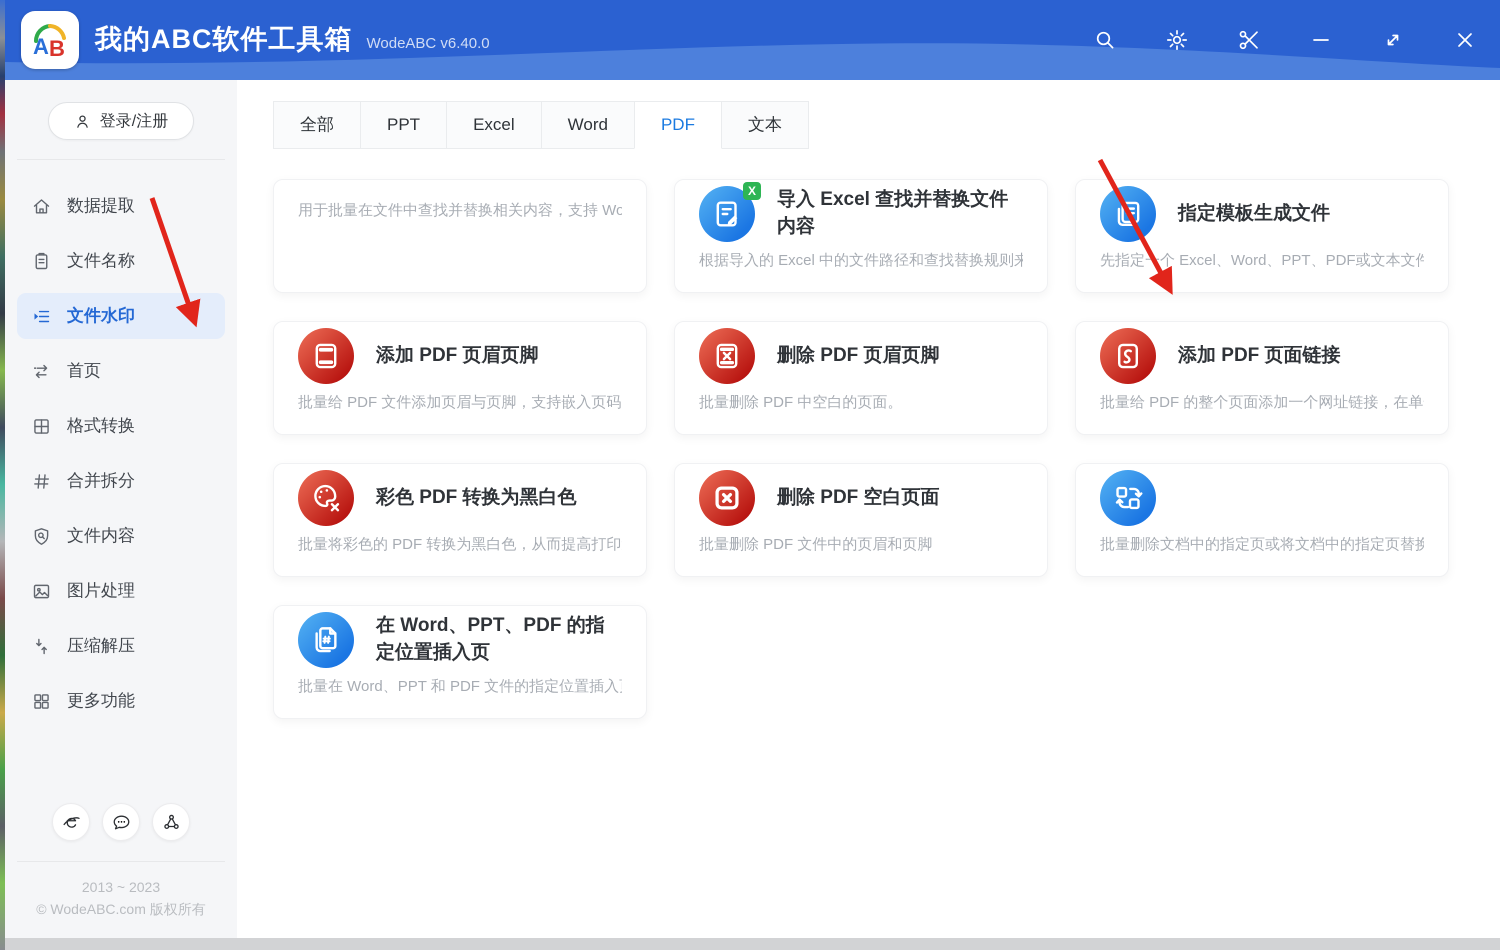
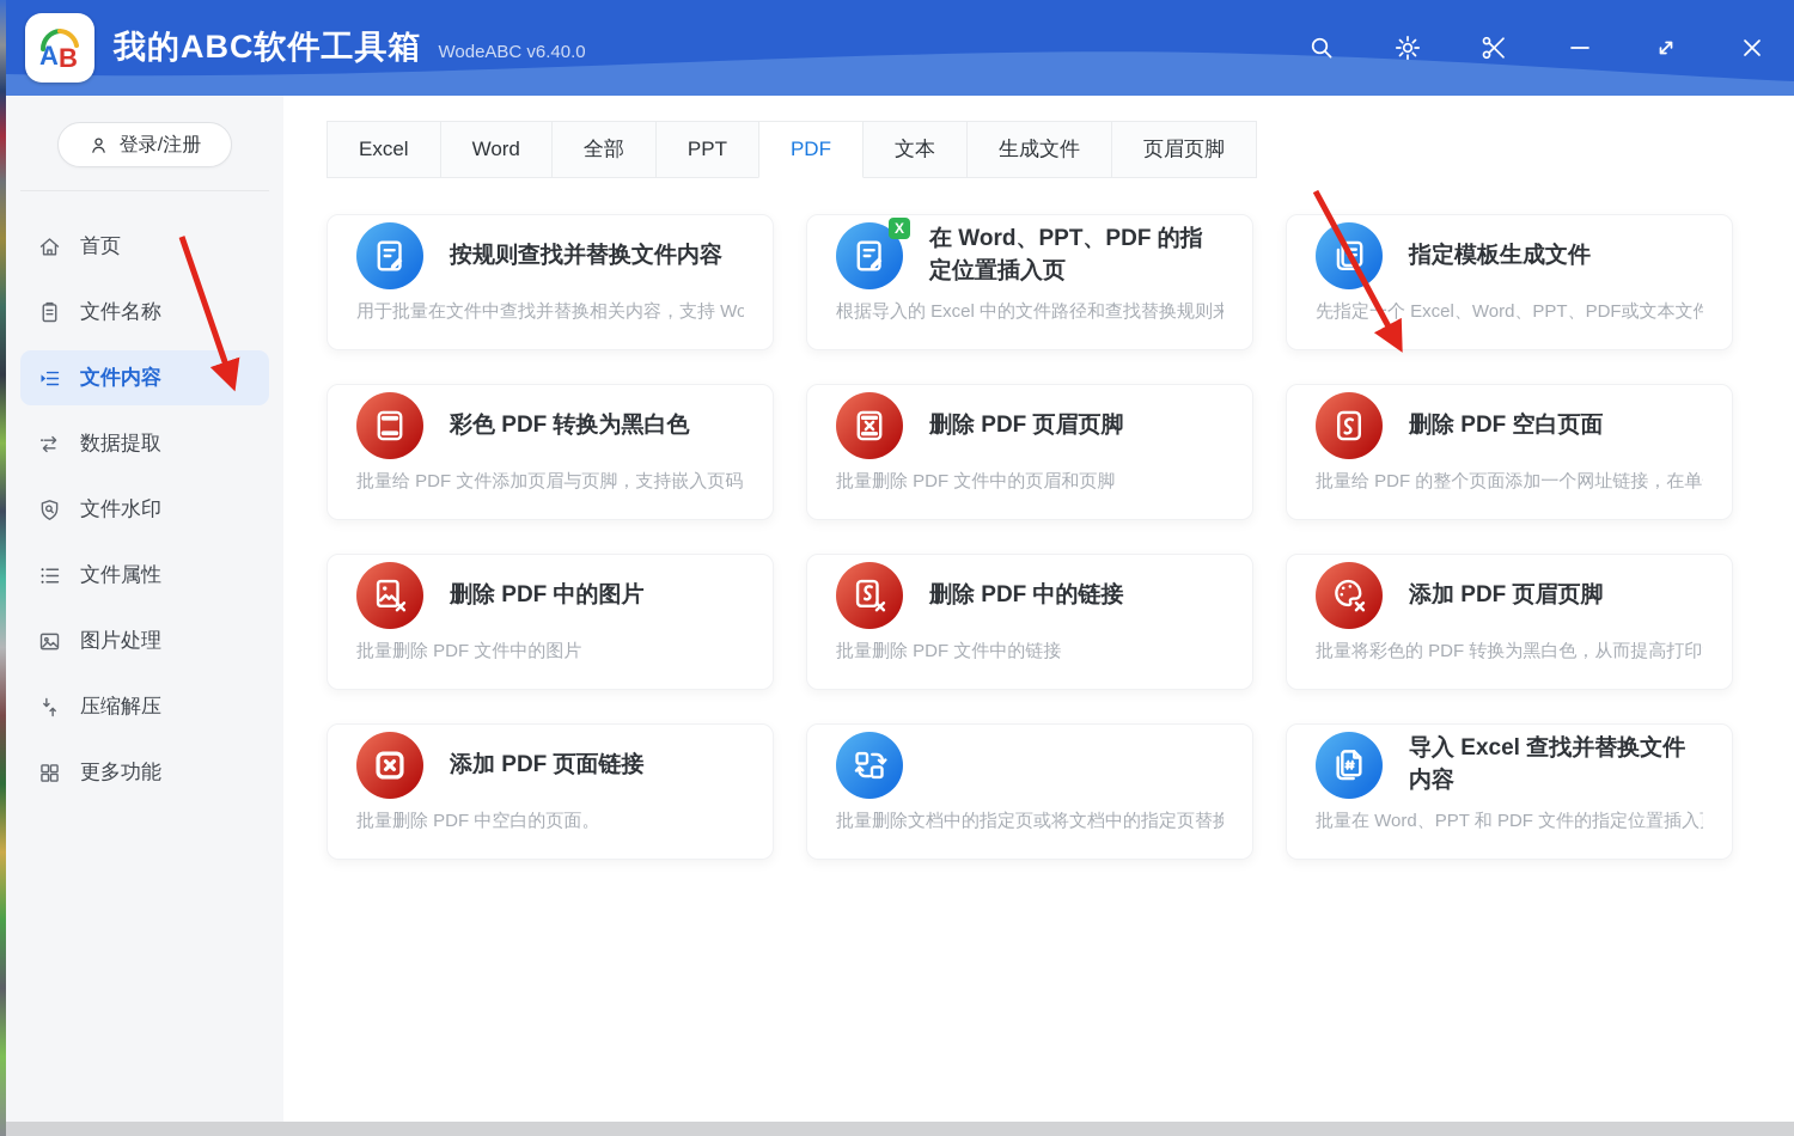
  A
  B
  我的ABC软件工具箱
  WodeABC v6.40.0
  登录/注册
- 数据提取
+ 首页
  文件名称
- 文件水印
+ 文件内容
- 首页
+ 数据提取
- 格式转换
- 合并拆分
- 文件内容
+ 文件水印
+ 文件属性
  图片处理
  压缩解压
  更多功能
- 2013 ~ 2023
- © WodeABC.com 版权所有
- 全部
+ Excel
- PPT
+ Word
- Excel
+ 全部
- Word
+ PPT
  PDF
  文本
+ 生成文件
+ 页眉页脚
+ 按规则查找并替换文件内容
  用于批量在文件中查找并替换相关内容，支持 Wo
  X
- 导入 Excel 查找并替换文件内容
+ 在 Word、PPT、PDF 的指定位置插入页
  根据导入的 Excel 中的文件路径和查找替换规则来
  指定模板生成文件
  先指定个 Excel、Word、PPT、PDF或文本文件
- 添加 PDF 页眉页脚
+ 彩色 PDF 转换为黑白色
  批量给 PDF 文件添加页眉与页脚，支持嵌入页码
  删除 PDF 页眉页脚
- 批量删除 PDF 中空白的页面。
+ 批量删除 PDF 文件中的页眉和页脚
- 添加 PDF 页面链接
+ 删除 PDF 空白页面
  批量给 PDF 的整个页面添加一个网址链接，在单
+ 删除 PDF 中的图片
+ 批量删除 PDF 文件中的图片
+ 删除 PDF 中的链接
+ 批量删除 PDF 文件中的链接
- 彩色 PDF 转换为黑白色
+ 添加 PDF 页眉页脚
  批量将彩色的 PDF 转换为黑白色，从而提高打印
- 删除 PDF 空白页面
+ 添加 PDF 页面链接
- 批量删除 PDF 文件中的页眉和页脚
+ 批量删除 PDF 中空白的页面。
  批量删除文档中的指定页或将文档中的指定页替换
- 在 Word、PPT、PDF 的指定位置插入页
+ 导入 Excel 查找并替换文件内容
  批量在 Word、PPT 和 PDF 文件的指定位置插入
